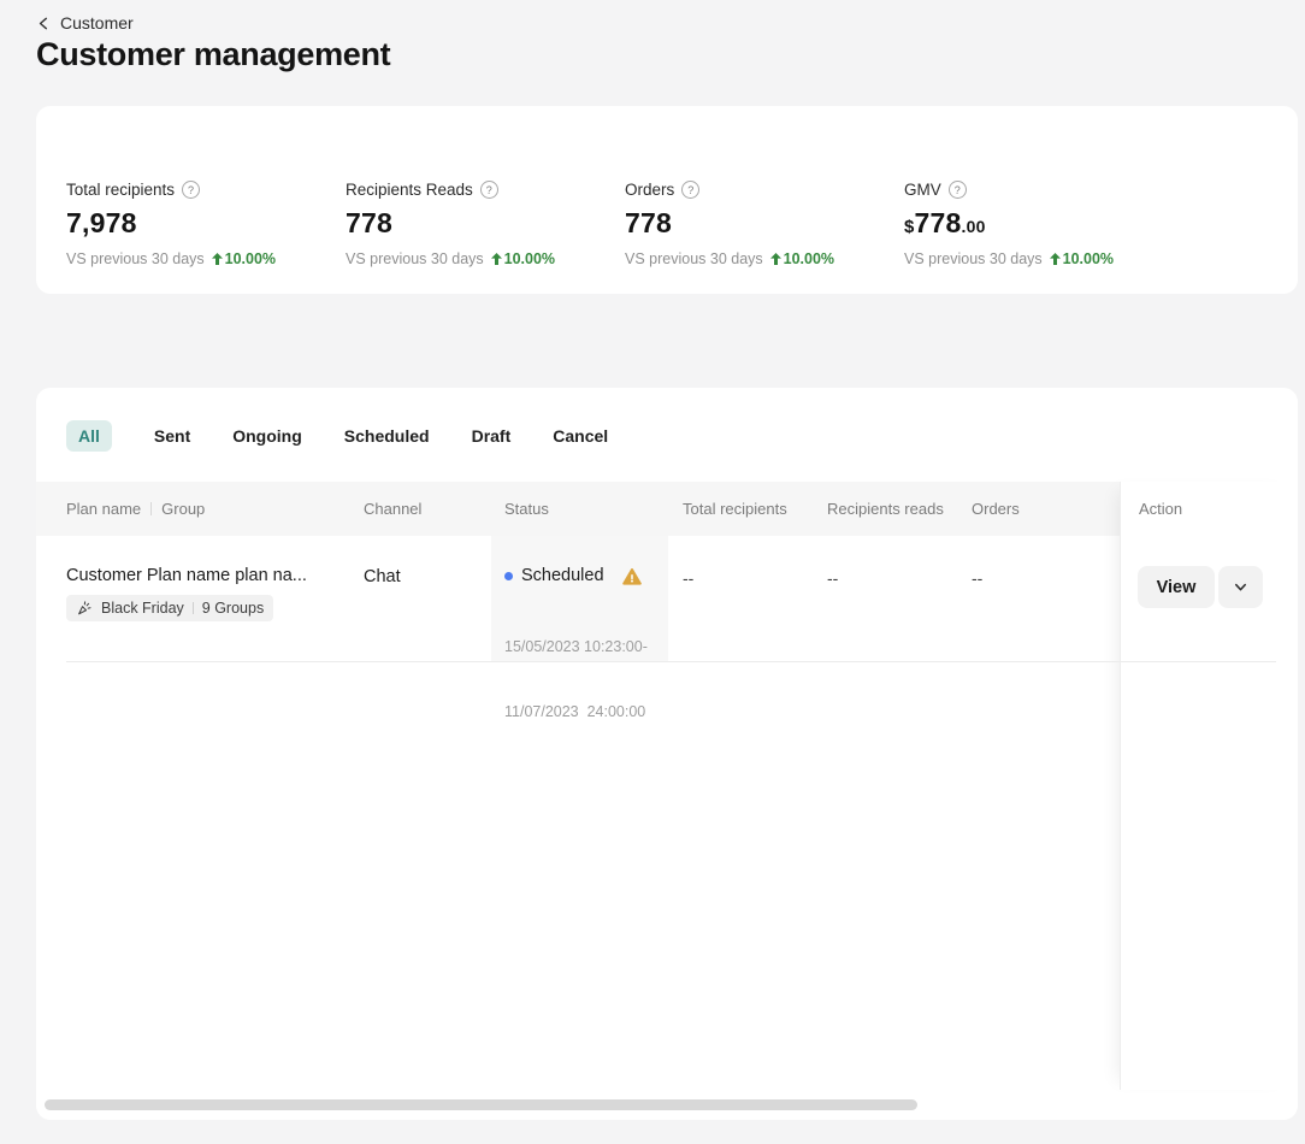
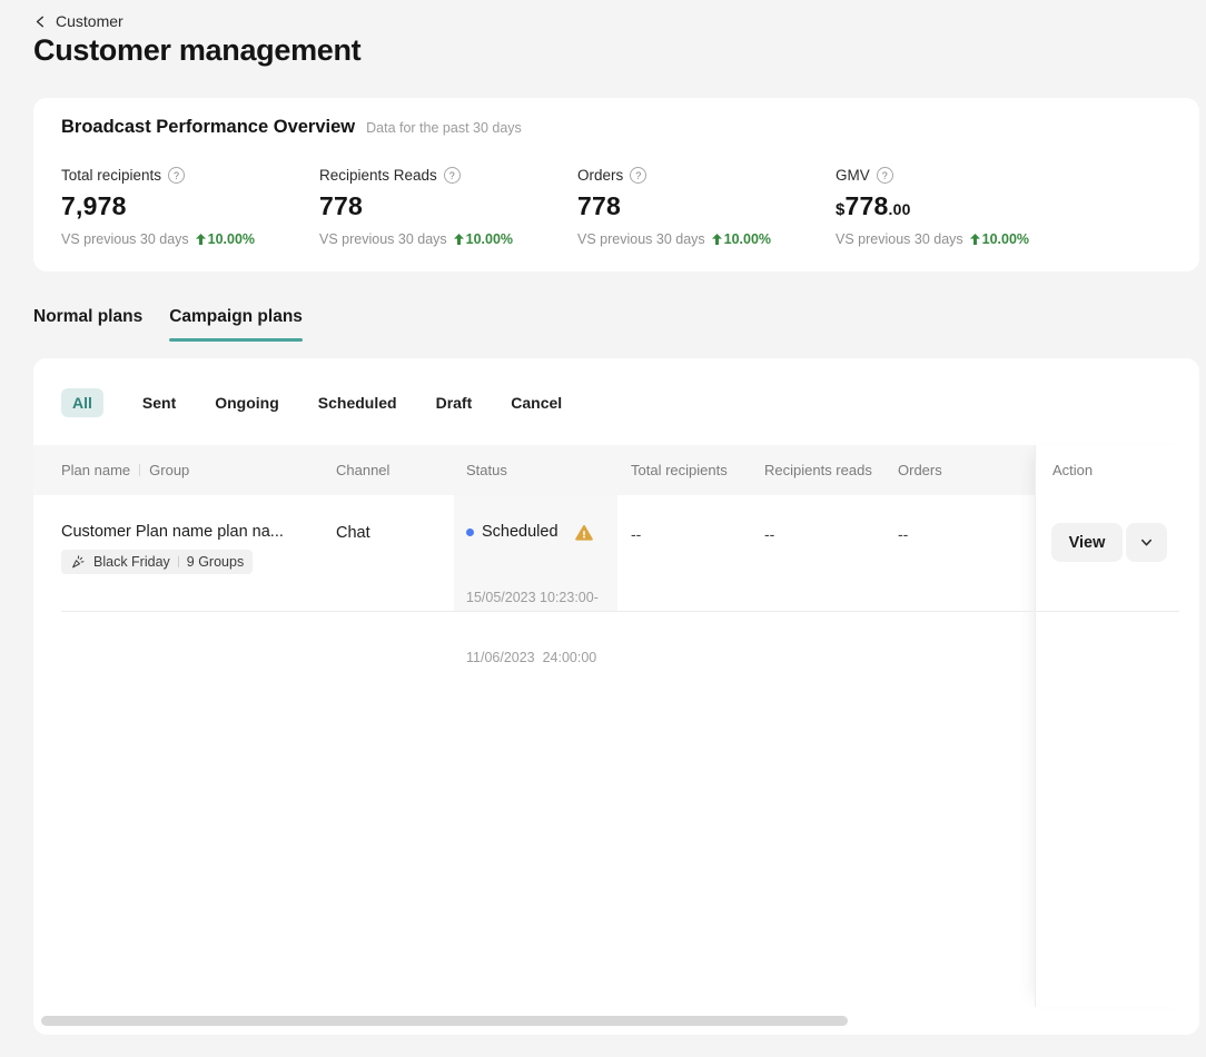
  Customer
  Customer management
+ Broadcast Performance Overview
+ Data for the past 30 days
  Total recipients
  ?
  7,978
  VS previous 30 days
  10.00%
  Recipients Reads
  ?
  778
  VS previous 30 days
  10.00%
  Orders
  ?
  778
  VS previous 30 days
  10.00%
  GMV
  ?
  $778.00
  VS previous 30 days
  10.00%
+ Normal plans
+ Campaign plans
  All
  Sent
  Ongoing
  Scheduled
  Draft
  Cancel
  Plan name
  Group
  Channel
  Status
  Total recipients
  Recipients reads
  Orders
  Customer Plan name plan na...
  Black Friday
  9 Groups
  Chat
  Scheduled
  15/05/2023 10:23:00-
- 11/07/2023 24:00:00
+ 11/06/2023 24:00:00
  --
  --
  --
  Action
  View
